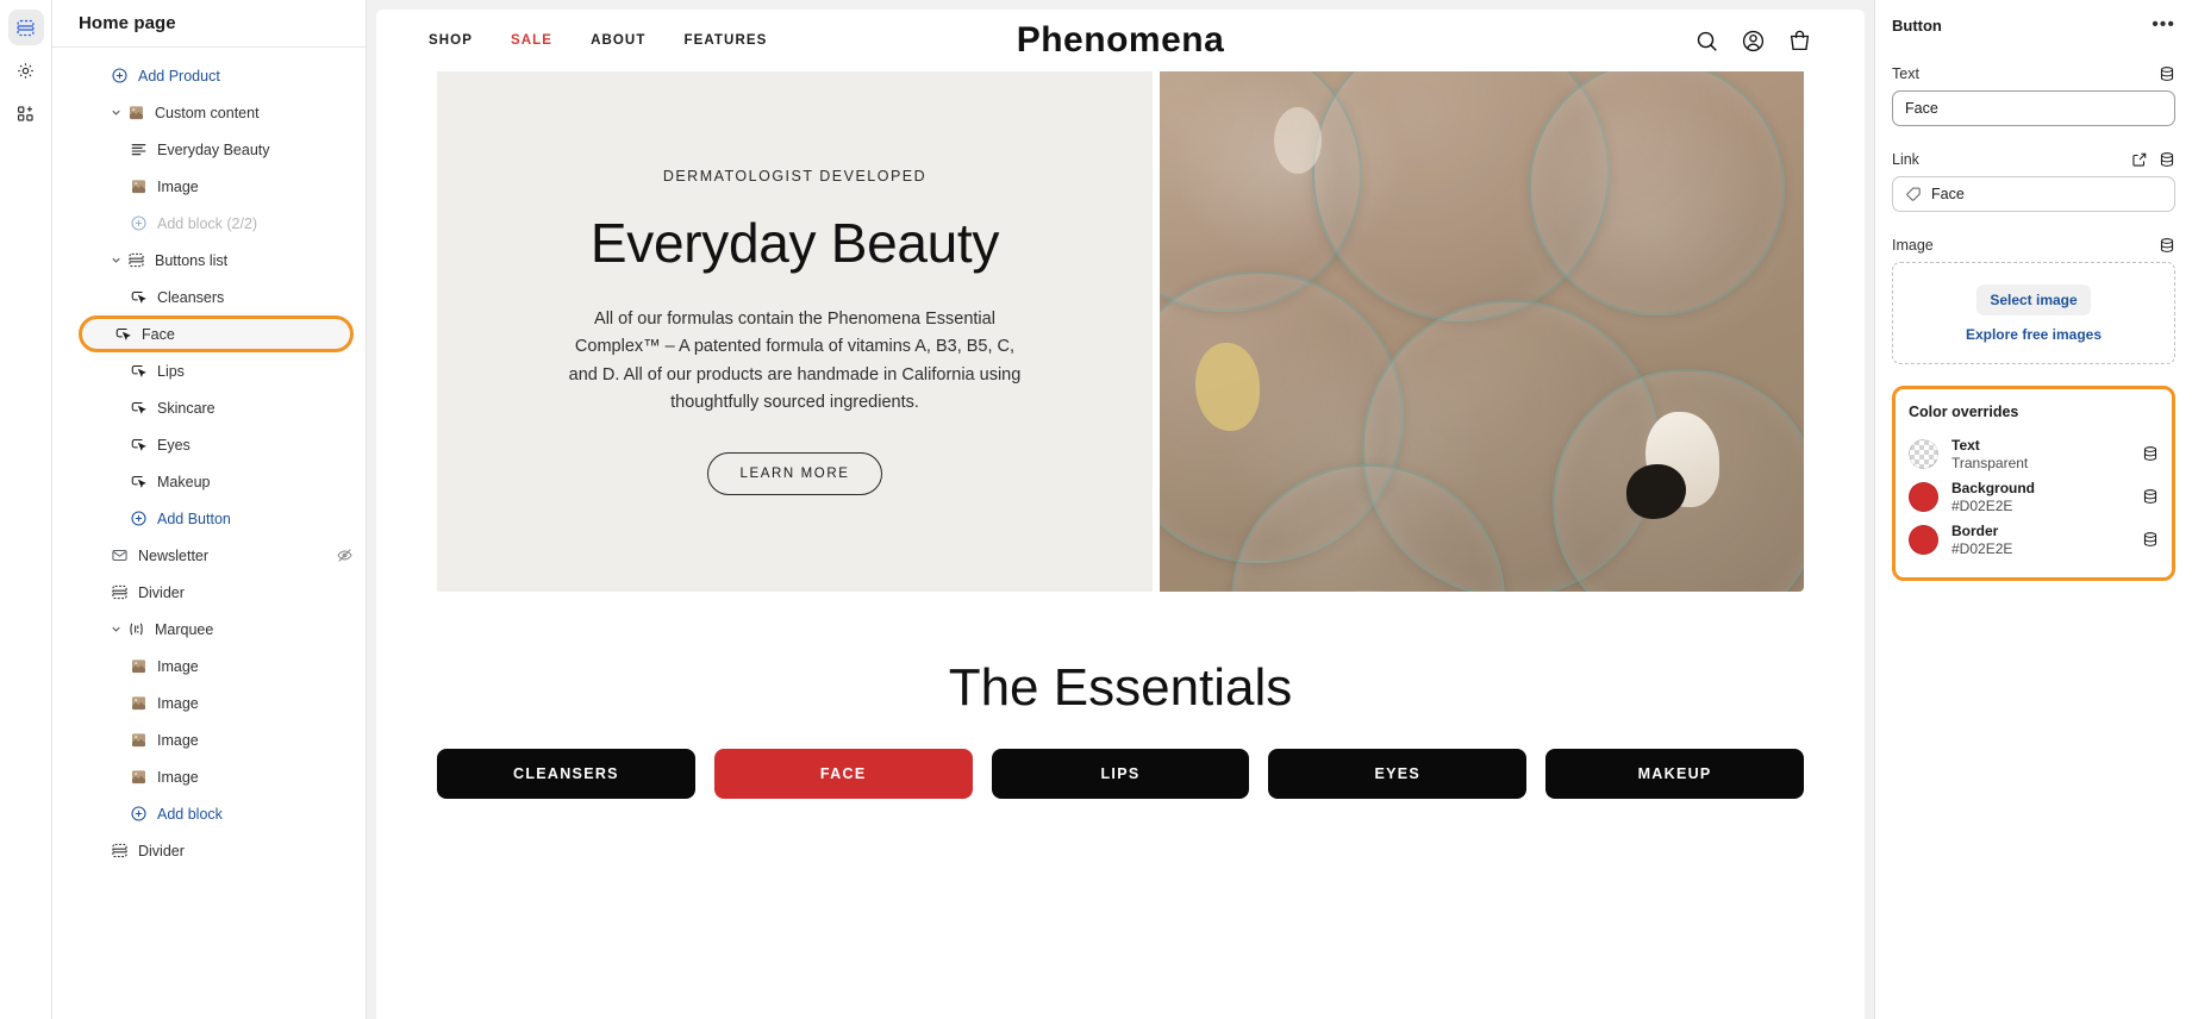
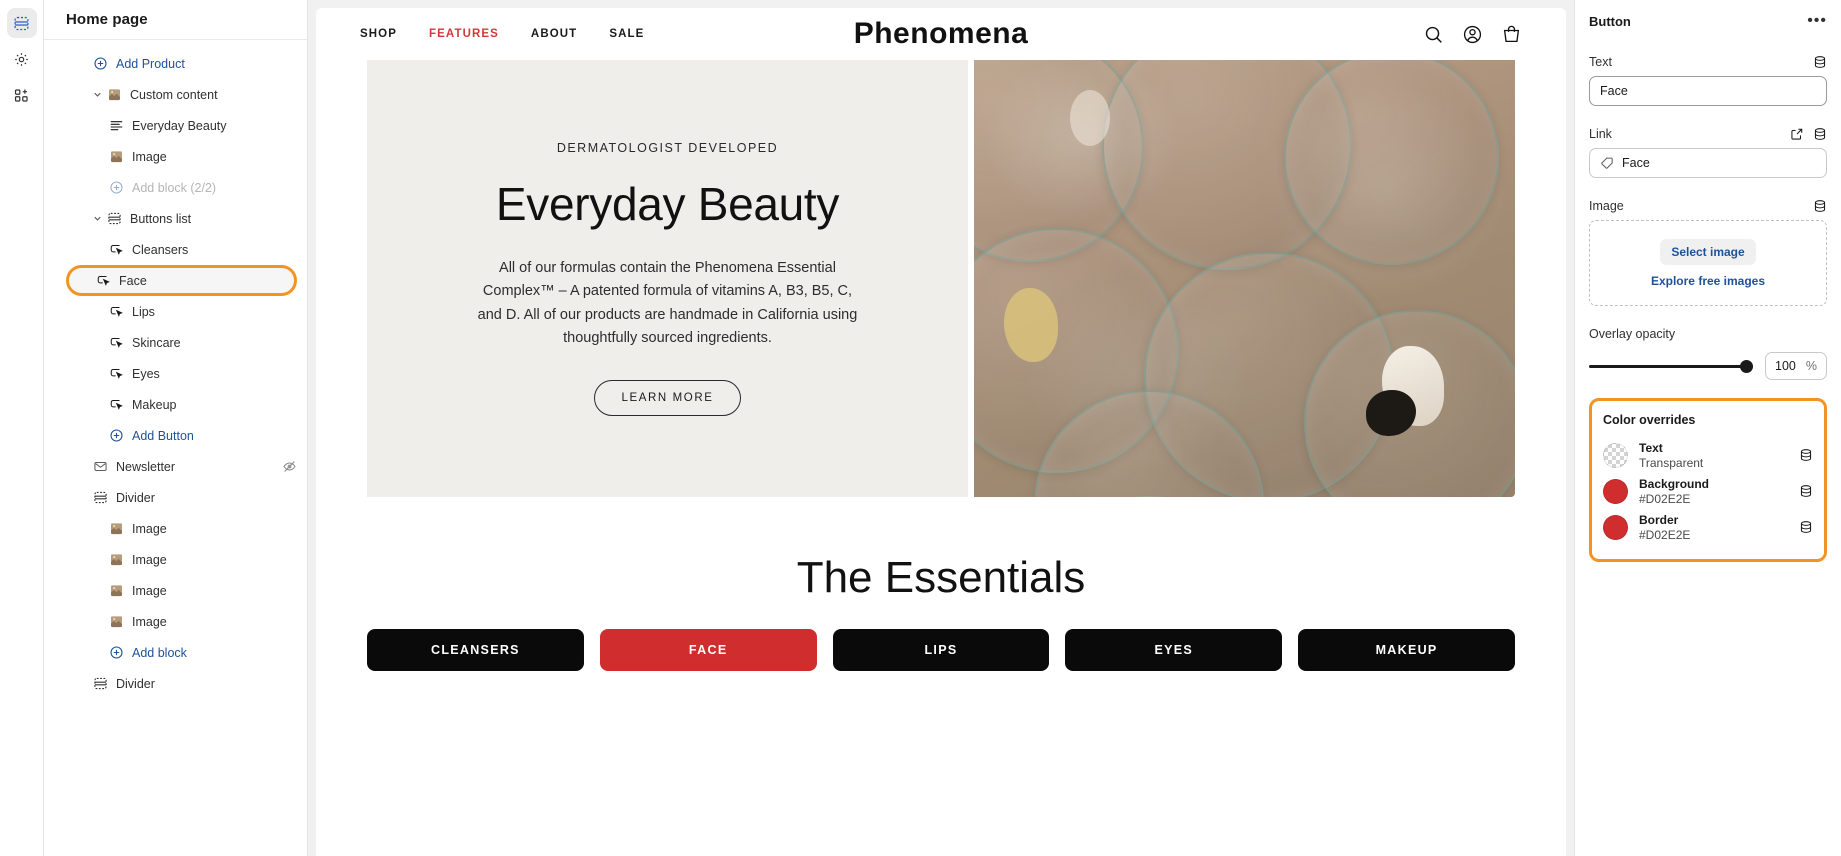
  Home page
  Add Product
  Custom content
  Everyday Beauty
  Image
  Add block (2/2)
  Buttons list
  Cleansers
  Face
  Lips
  Skincare
  Eyes
  Makeup
  Add Button
  Newsletter
  Divider
- Marquee
  Image
  Image
  Image
  Image
  Add block
  Divider
  SHOP
- SALE
+ FEATURES
  ABOUT
- FEATURES
+ SALE
  Phenomena
  DERMATOLOGIST DEVELOPED
  Everyday Beauty
  All of our formulas contain the Phenomena Essential Complex™ – A patented formula of vitamins A, B3, B5, C, and D. All of our products are handmade in California using thoughtfully sourced ingredients.
  LEARN MORE
  The Essentials
  CLEANSERS
  FACE
  LIPS
  EYES
  MAKEUP
  Button
  •••
  Text
  Face
  Link
  Face
  Image
  Select image
  Explore free images
+ Overlay opacity
+ 100
+ %
  Color overrides
  Text
  Transparent
  Background
  #D02E2E
  Border
  #D02E2E
